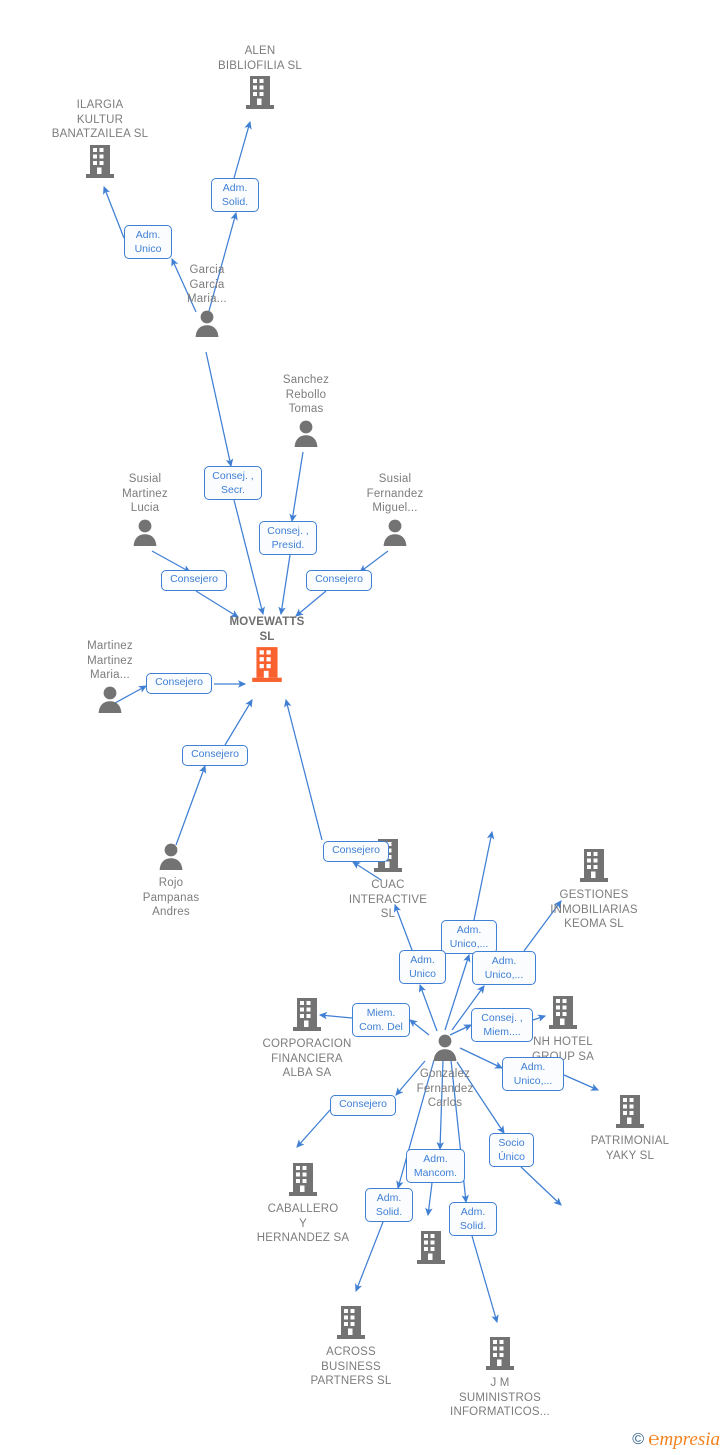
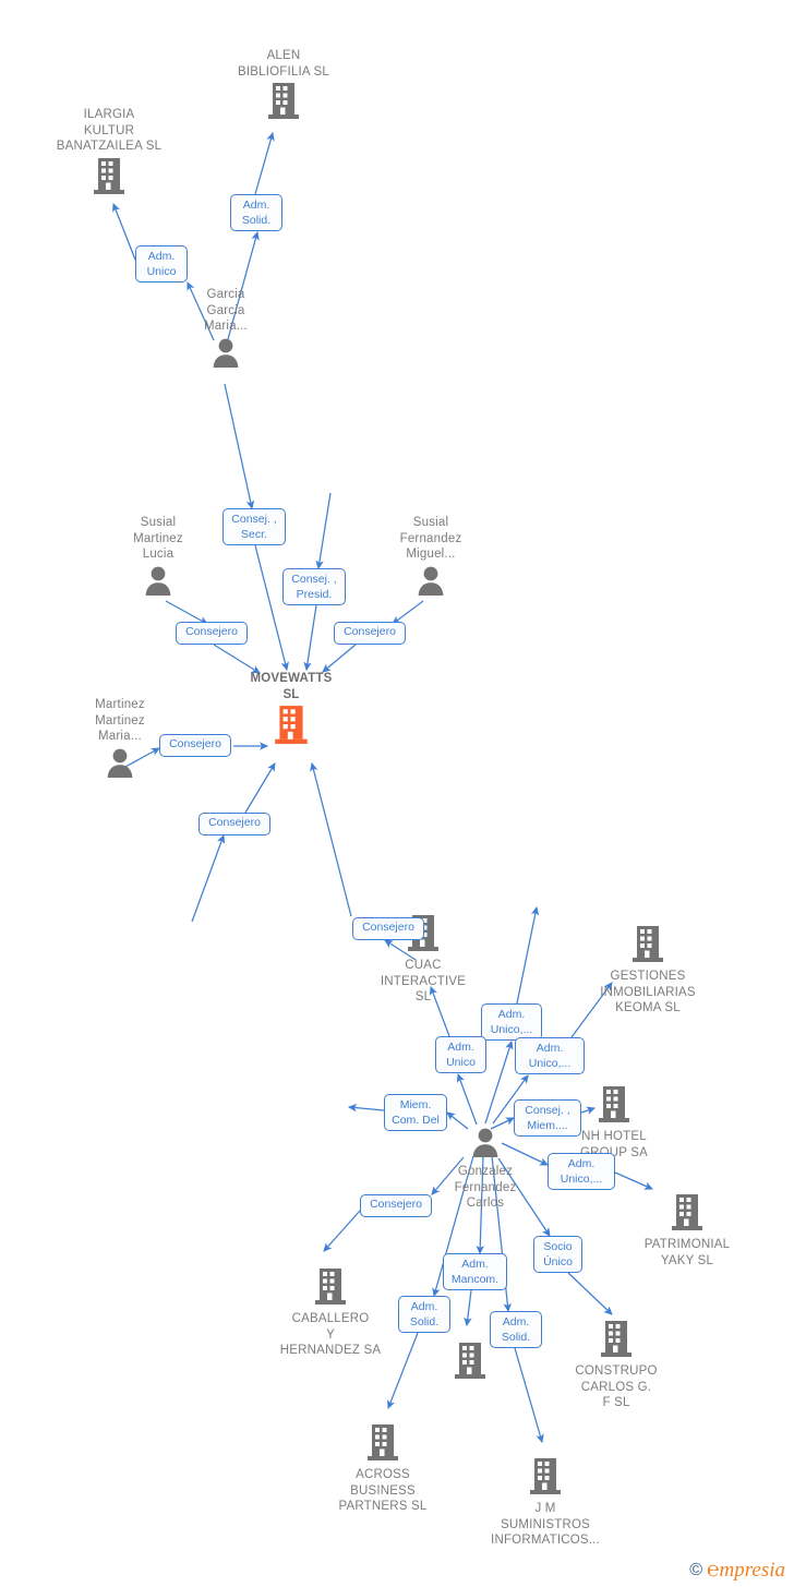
  ALEN
  BIBLIOFILIA SL
  ILARGIA
  KULTUR
  BANATZAILEA SL
  Garcia
  Garcia
  Maria...
- Sanchez
- Rebollo
- Tomas
  Susial
  Martinez
  Lucia
  Susial
  Fernandez
  Miguel...
  MOVEWATTS
  SL
  Martinez
  Martinez
  Maria...
- Rojo
- Pampanas
- Andres
  CUAC
  INTERACTIVE
  SL
  GESTIONES
  INMOBILIARIAS
  KEOMA SL
- CORPORACION
- FINANCIERA
- ALBA SA
  NH HOTEL
  Gonzalez
  Fernandez
  Carlos
  PATRIMONIAL
  YAKY SL
  CABALLERO
  Y
  HERNANDEZ SA
+ CONSTRUPO
+ CARLOS G.
+ F SL
  ACROSS
  BUSINESS
  PARTNERS SL
  J M
  SUMINISTROS
  INFORMATICOS...
  Adm.
  Solid.
  Adm.
  Unico
  Consej. ,
  Secr.
  Consej. ,
  Presid.
  Consejero
  Consejero
  Consejero
  Consejero
  Consejero
  Adm.
  Unico,...
  Adm.
  Unico
  Adm.
  Unico,...
  Miem.
  Com. Del
  Consej. ,
  Miem....
  Adm.
  Unico,...
  Consejero
  Socio
  Único
  Adm.
  Mancom.
  Adm.
  Solid.
  Adm.
  Solid.
  ©
  ℮mpresia
